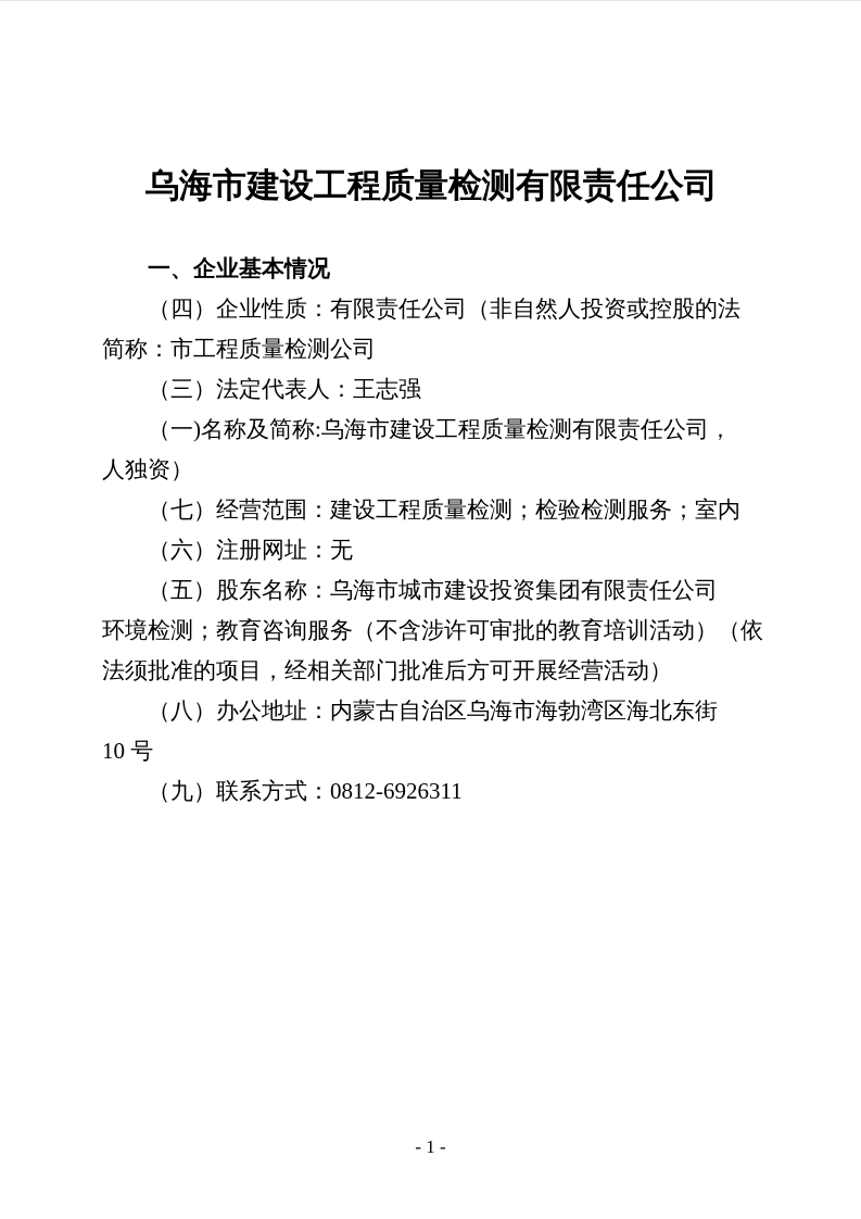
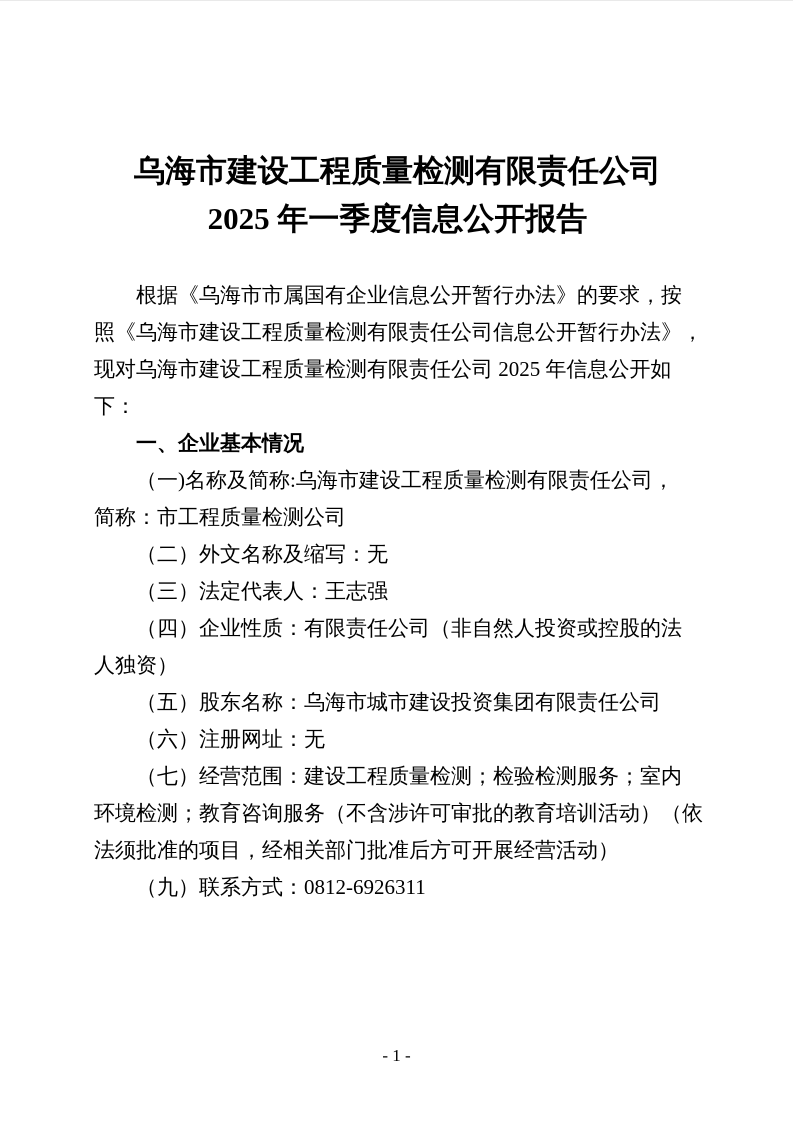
  乌海市建设工程质量检测有限责任公司
+ 2025 年一季度信息公开报告
+ 根据《乌海市市属国有企业信息公开暂行办法》的要求，按
+ 照《乌海市建设工程质量检测有限责任公司信息公开暂行办法》，
+ 现对乌海市建设工程质量检测有限责任公司 2025 年信息公开如
+ 下：
  一、企业基本情况
- （四）企业性质：有限责任公司（非自然人投资或控股的法
+ （一)名称及简称:乌海市建设工程质量检测有限责任公司，
  简称：市工程质量检测公司
+ （二）外文名称及缩写：无
  （三）法定代表人：王志强
- （一)名称及简称:乌海市建设工程质量检测有限责任公司，
+ （四）企业性质：有限责任公司（非自然人投资或控股的法
  人独资）
- （七）经营范围：建设工程质量检测；检验检测服务；室内
+ （五）股东名称：乌海市城市建设投资集团有限责任公司
  （六）注册网址：无
- （五）股东名称：乌海市城市建设投资集团有限责任公司
+ （七）经营范围：建设工程质量检测；检验检测服务；室内
  环境检测；教育咨询服务（不含涉许可审批的教育培训活动）（依
  法须批准的项目，经相关部门批准后方可开展经营活动）
- （八）办公地址：内蒙古自治区乌海市海勃湾区海北东街
- 10 号
  （九）联系方式：0812-6926311
  - 1 -
